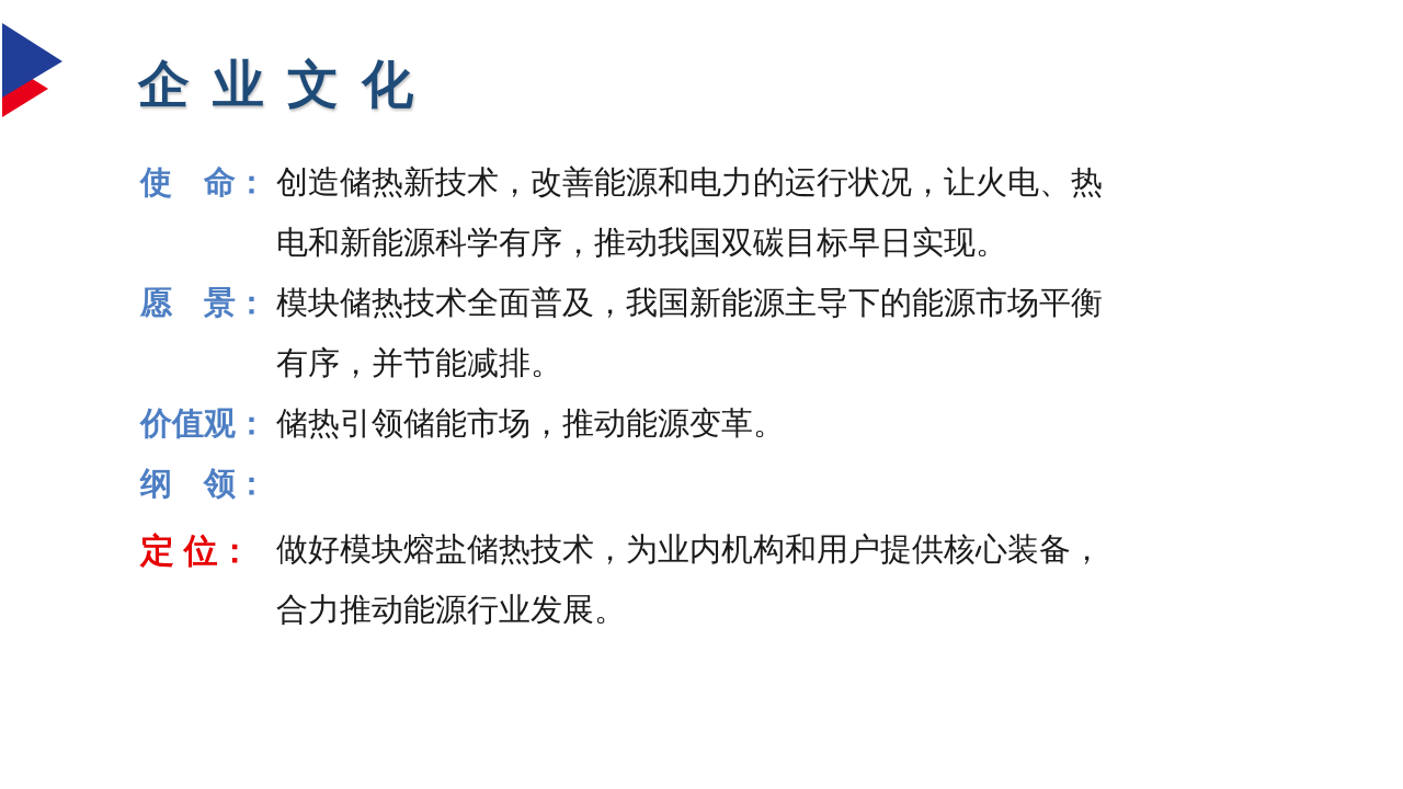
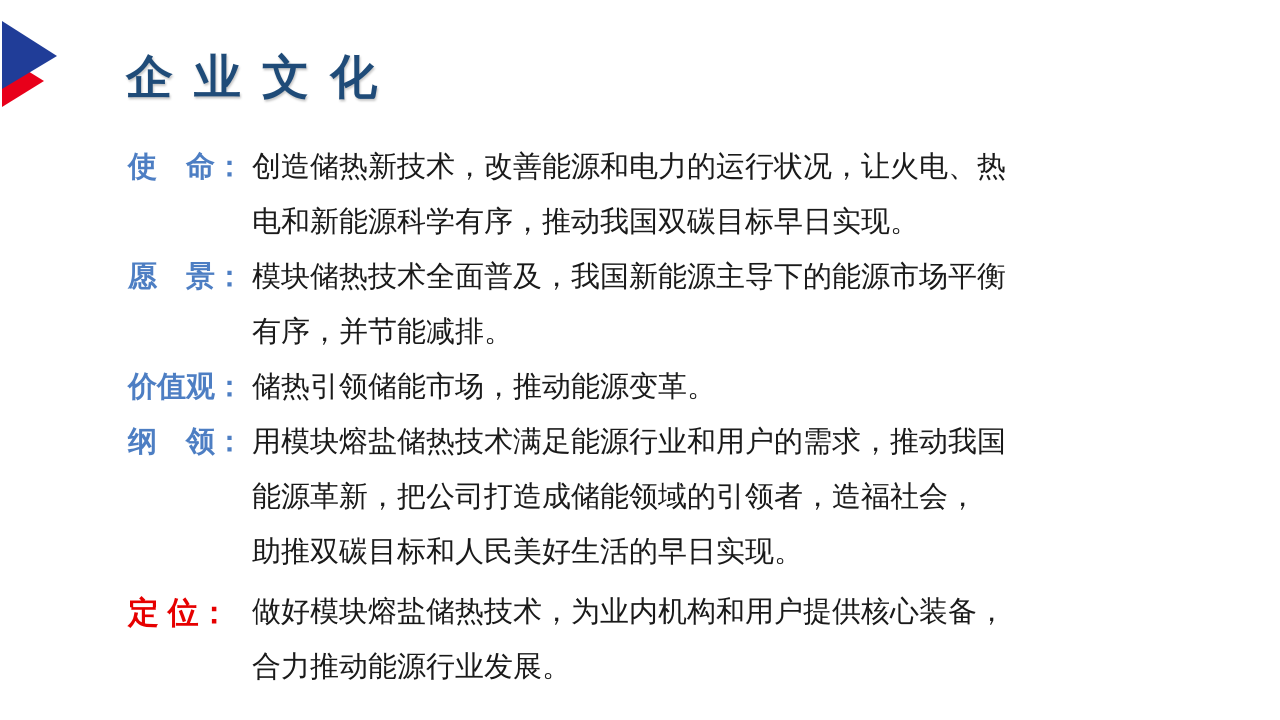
  企 业 文 化
  使 命：
  创造储热新技术，改善能源和电力的运行状况，让火电、热
  电和新能源科学有序，推动我国双碳目标早日实现。
  愿 景：
  模块储热技术全面普及，我国新能源主导下的能源市场平衡
  有序，并节能减排。
  价值观：
  储热引领储能市场，推动能源变革。
  纲 领：
+ 用模块熔盐储热技术满足能源行业和用户的需求，推动我国
+ 能源革新，把公司打造成储能领域的引领者，造福社会，
+ 助推双碳目标和人民美好生活的早日实现。
  定 位：
  做好模块熔盐储热技术，为业内机构和用户提供核心装备，
  合力推动能源行业发展。
